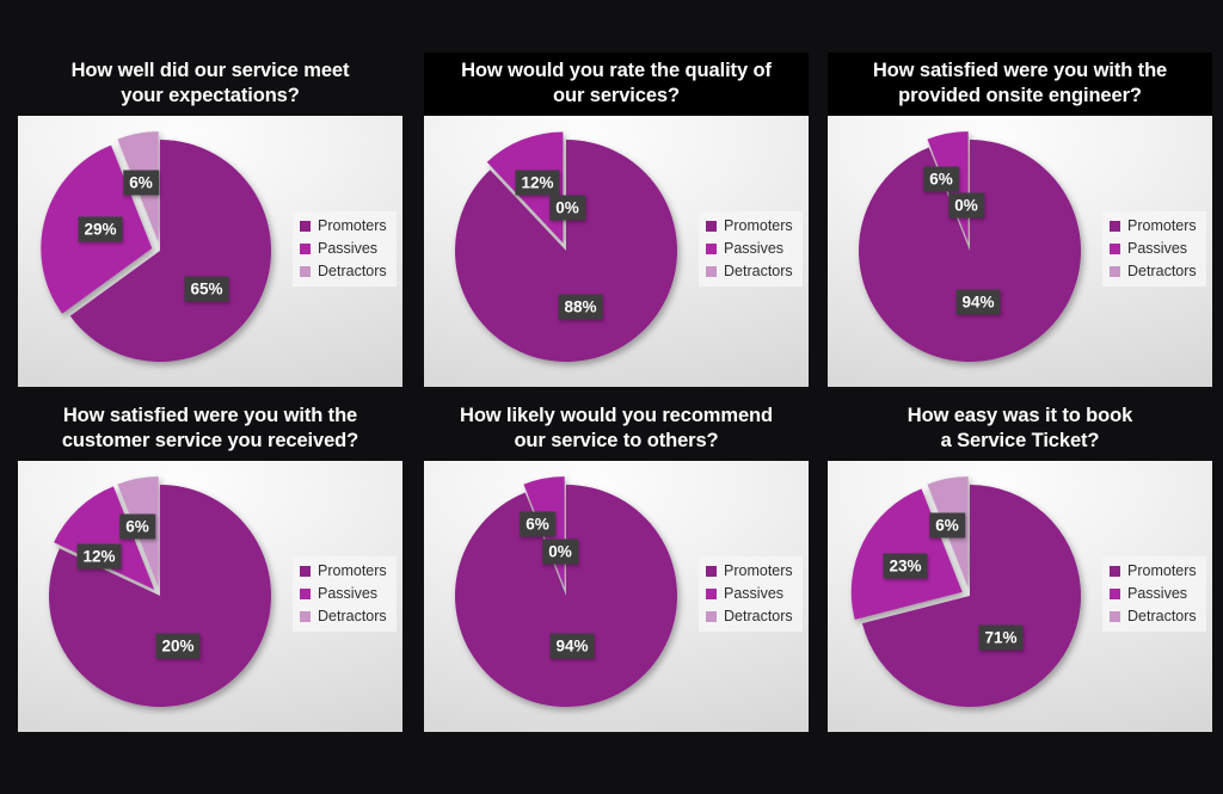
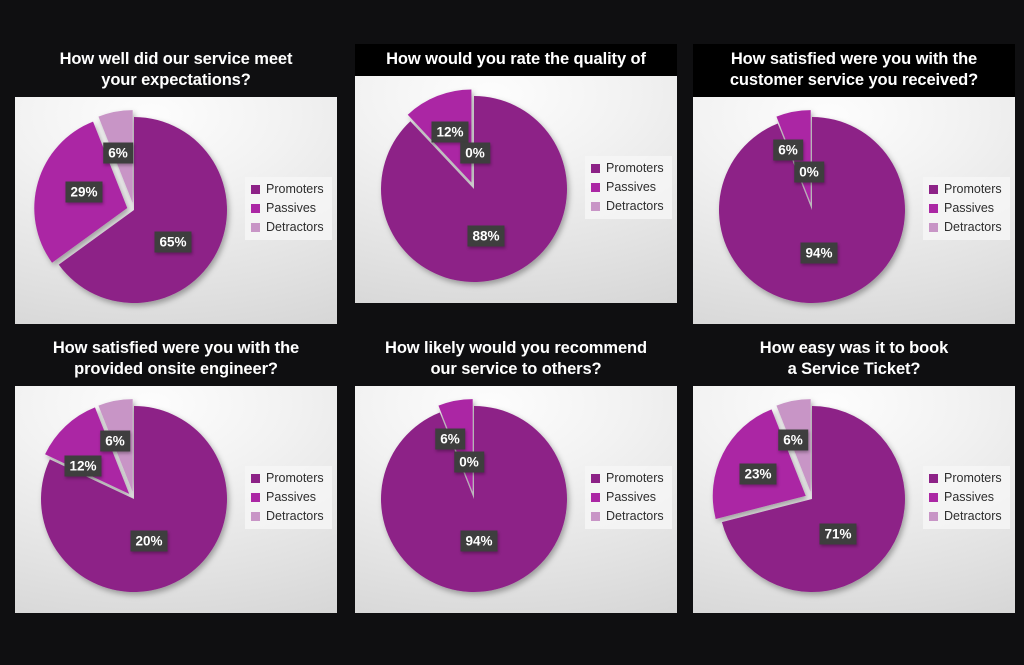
  How well did our service meet
  your expectations?
  65%
  29%
  6%
  Promoters
  Passives
  Detractors
  How would you rate the quality of
- our services?
  88%
  12%
  0%
  Promoters
  Passives
  Detractors
  How satisfied were you with the
- provided onsite engineer?
+ customer service you received?
  94%
  6%
  0%
  Promoters
  Passives
  Detractors
  How satisfied were you with the
- customer service you received?
+ provided onsite engineer?
  20%
  12%
  6%
  Promoters
  Passives
  Detractors
  How likely would you recommend
  our service to others?
  94%
  6%
  0%
  Promoters
  Passives
  Detractors
  How easy was it to book
  a Service Ticket?
  71%
  23%
  6%
  Promoters
  Passives
  Detractors
